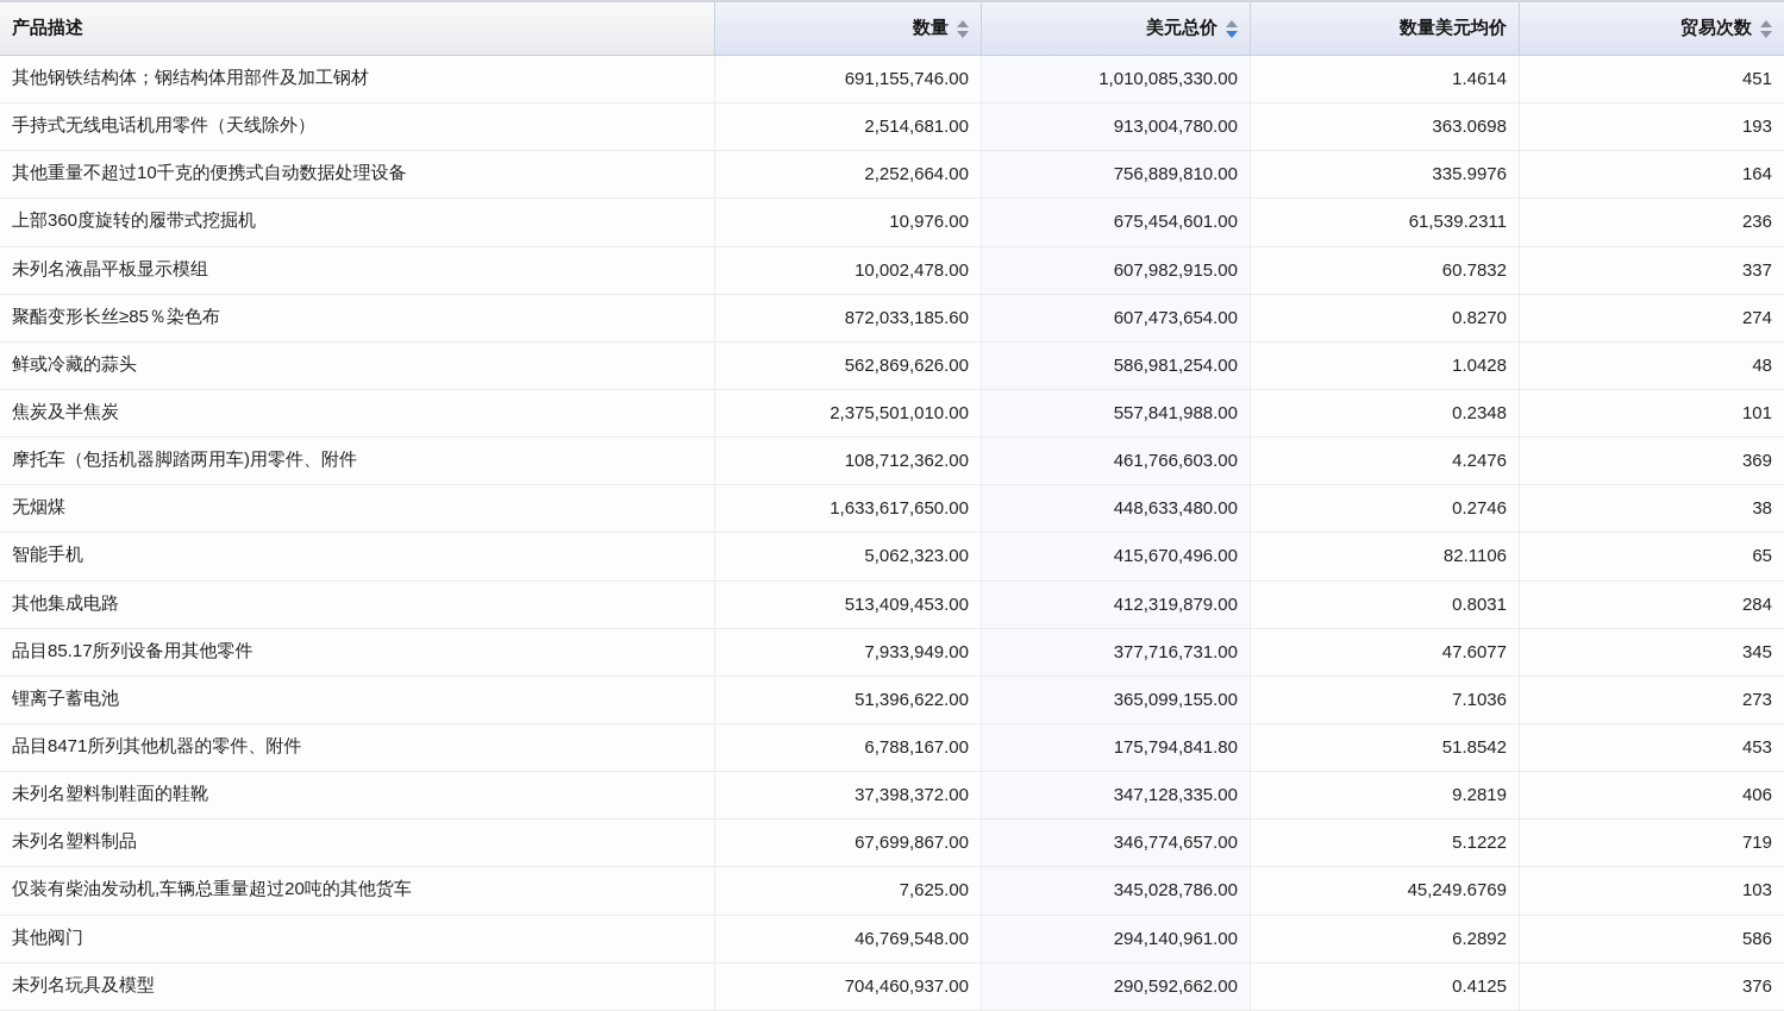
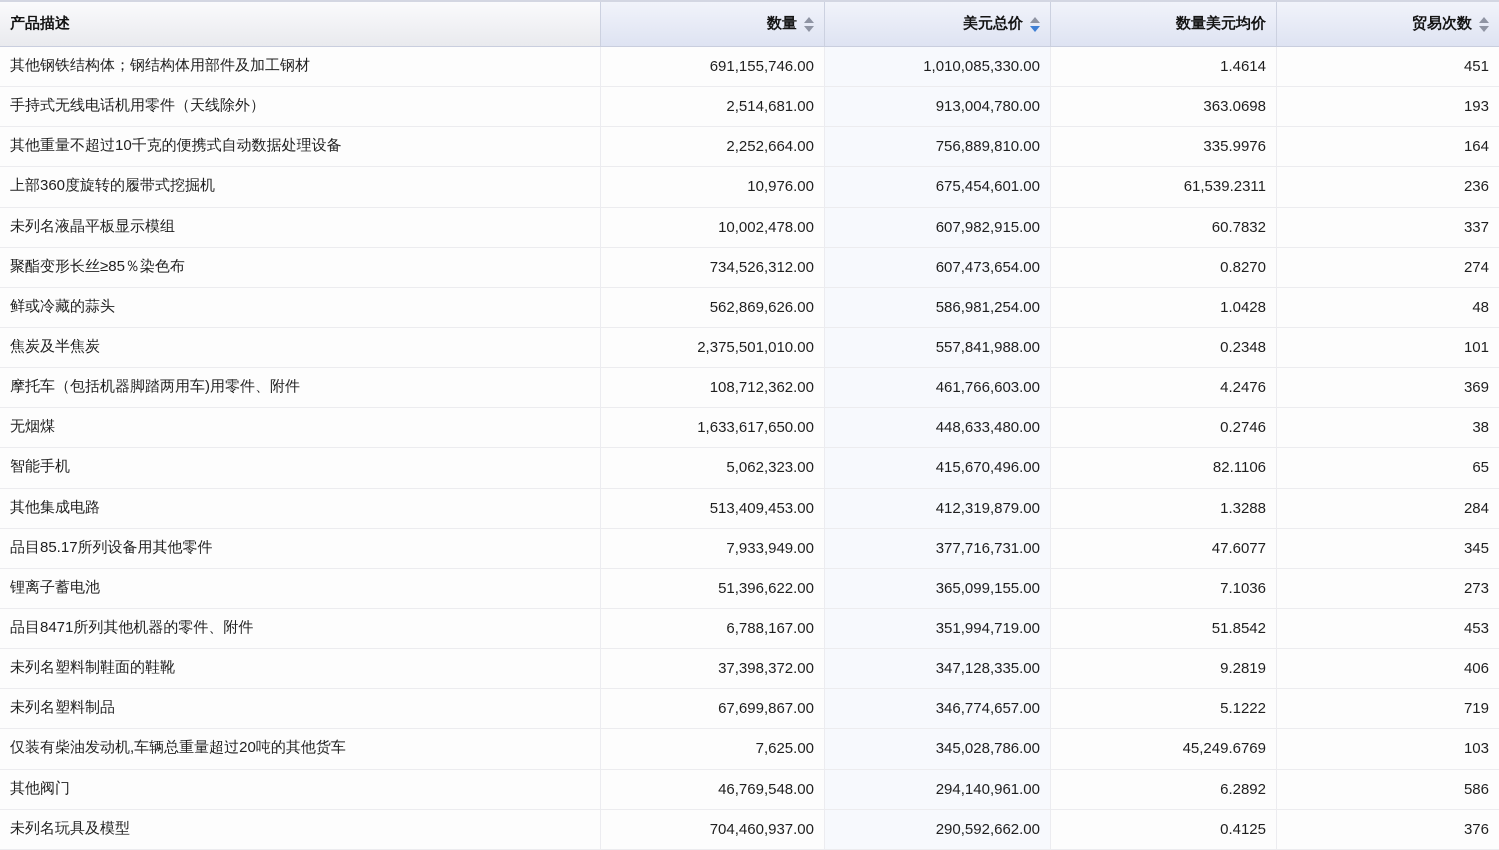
  产品描述
  数量
  美元总价
  数量美元均价
  贸易次数
  其他钢铁结构体；钢结构体用部件及加工钢材
  691,155,746.00
  1,010,085,330.00
  1.4614
  451
  手持式无线电话机用零件（天线除外）
  2,514,681.00
  913,004,780.00
  363.0698
  193
  其他重量不超过10千克的便携式自动数据处理设备
  2,252,664.00
  756,889,810.00
  335.9976
  164
  上部360度旋转的履带式挖掘机
  10,976.00
  675,454,601.00
  61,539.2311
  236
  未列名液晶平板显示模组
  10,002,478.00
  607,982,915.00
  60.7832
  337
  聚酯变形长丝≥85％染色布
- 872,033,185.60
+ 734,526,312.00
  607,473,654.00
  0.8270
  274
  鲜或冷藏的蒜头
  562,869,626.00
  586,981,254.00
  1.0428
  48
  焦炭及半焦炭
  2,375,501,010.00
  557,841,988.00
  0.2348
  101
  摩托车（包括机器脚踏两用车)用零件、附件
  108,712,362.00
  461,766,603.00
  4.2476
  369
  无烟煤
  1,633,617,650.00
  448,633,480.00
  0.2746
  38
  智能手机
  5,062,323.00
  415,670,496.00
  82.1106
  65
  其他集成电路
  513,409,453.00
  412,319,879.00
- 0.8031
+ 1.3288
  284
  品目85.17所列设备用其他零件
  7,933,949.00
  377,716,731.00
  47.6077
  345
  锂离子蓄电池
  51,396,622.00
  365,099,155.00
  7.1036
  273
  品目8471所列其他机器的零件、附件
  6,788,167.00
- 175,794,841.80
+ 351,994,719.00
  51.8542
  453
  未列名塑料制鞋面的鞋靴
  37,398,372.00
  347,128,335.00
  9.2819
  406
  未列名塑料制品
  67,699,867.00
  346,774,657.00
  5.1222
  719
  仅装有柴油发动机,车辆总重量超过20吨的其他货车
  7,625.00
  345,028,786.00
  45,249.6769
  103
  其他阀门
  46,769,548.00
  294,140,961.00
  6.2892
  586
  未列名玩具及模型
  704,460,937.00
  290,592,662.00
  0.4125
  376
